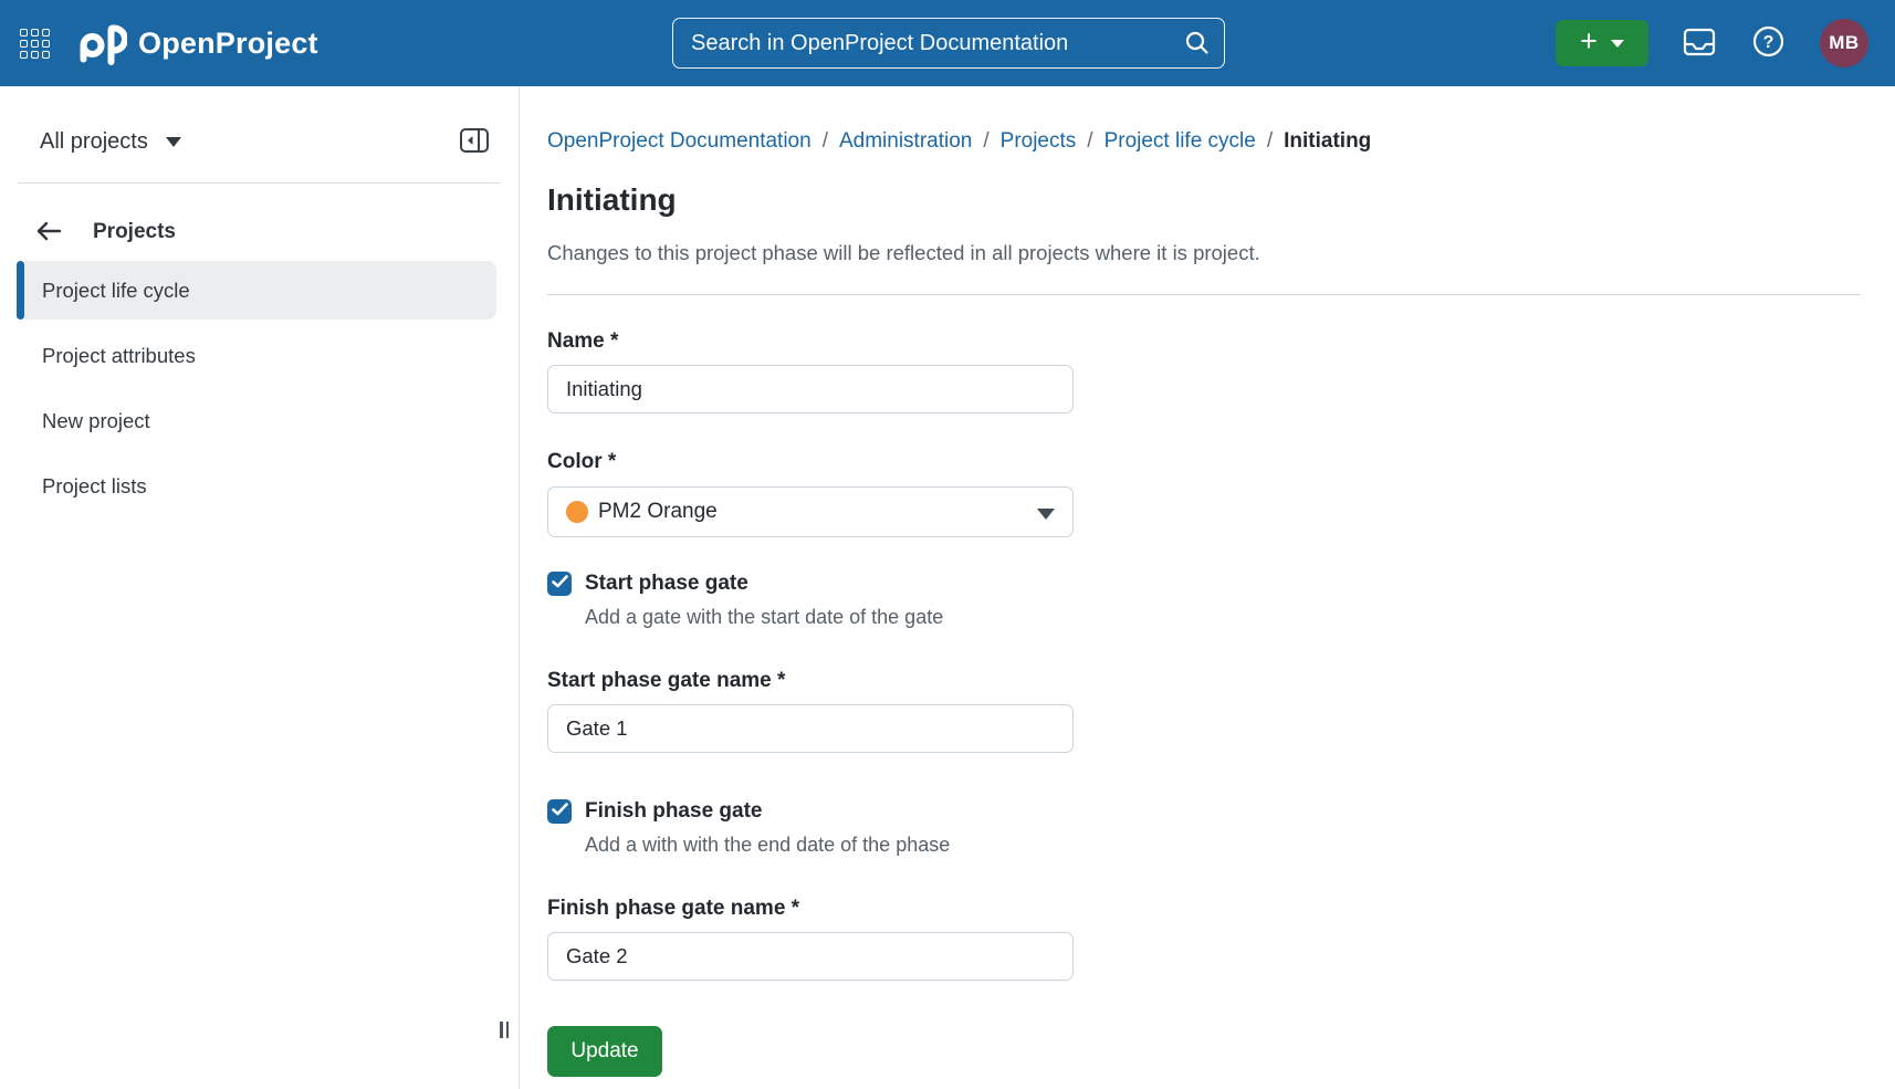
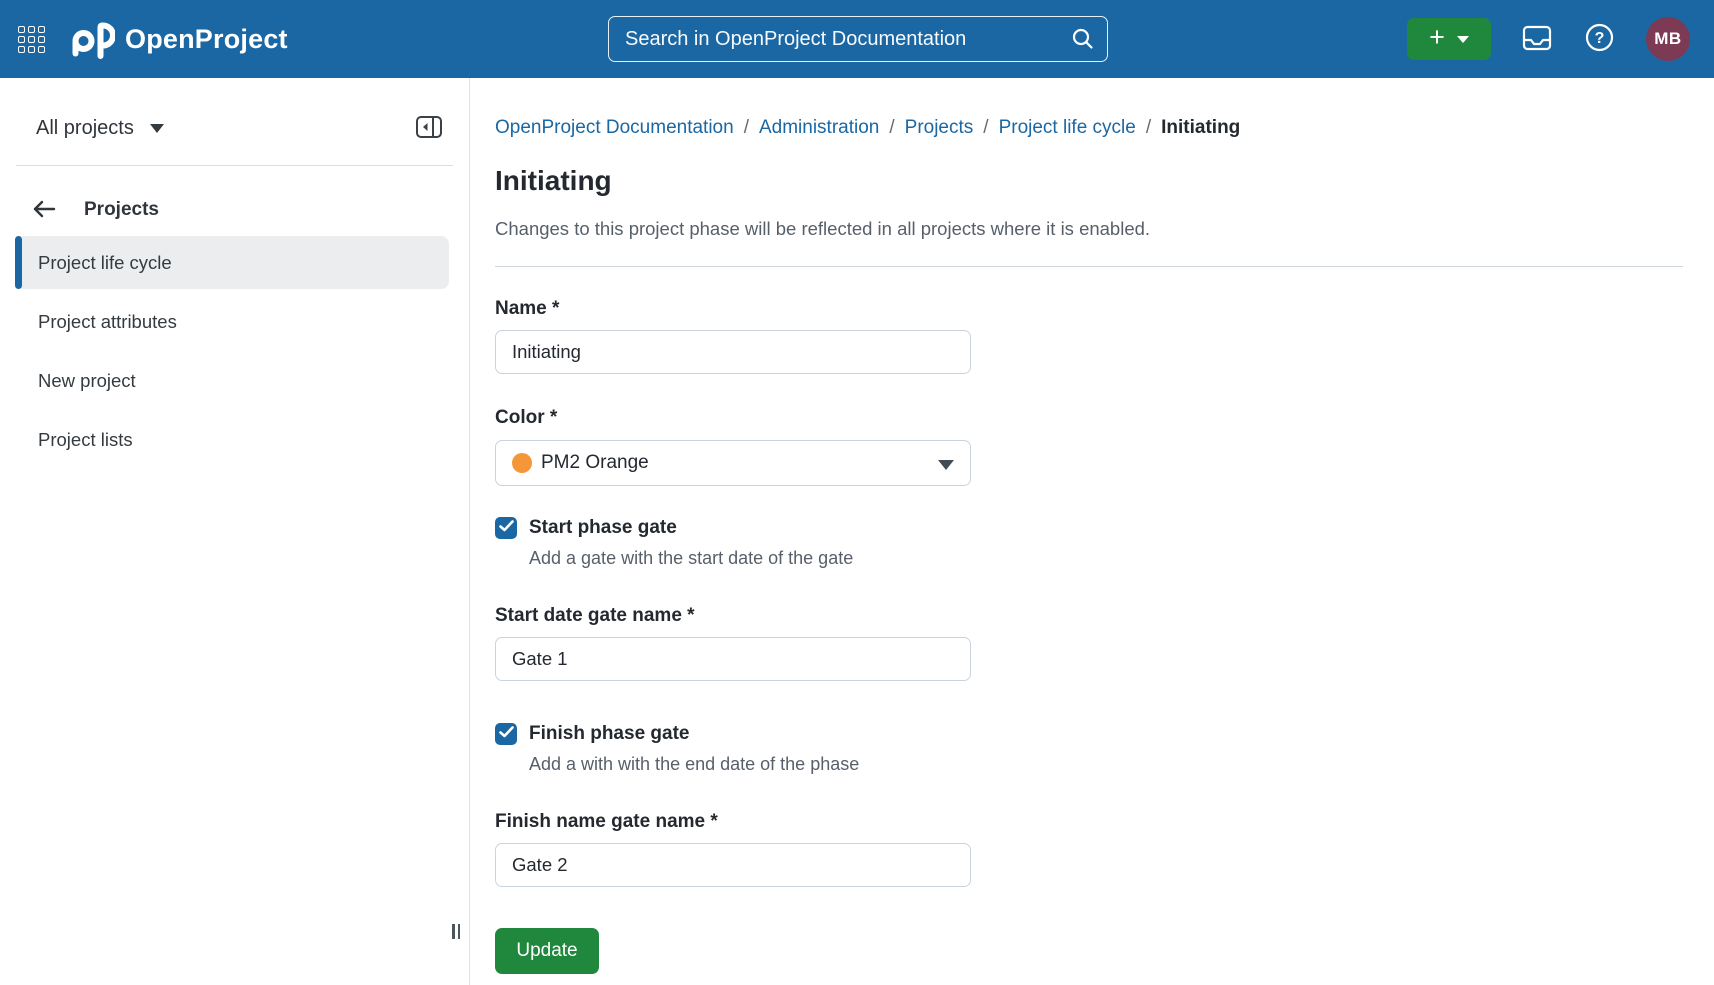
  OpenProject
  Search in OpenProject Documentation
  +
  ?
  MB
  All projects
  Projects
  Project life cycle
  Project attributes
  New project
  Project lists
  OpenProject Documentation
  /
  Administration
  /
  Projects
  /
  Project life cycle
  /
  Initiating
  Initiating
- Changes to this project phase will be reflected in all projects where it is project.
+ Changes to this project phase will be reflected in all projects where it is enabled.
  Name *
  Initiating
  Color *
  PM2 Orange
  Start phase gate
  Add a gate with the start date of the gate
- Start phase gate name *
+ Start date gate name *
  Gate 1
  Finish phase gate
  Add a with with the end date of the phase
- Finish phase gate name *
+ Finish name gate name *
  Gate 2
  Update
